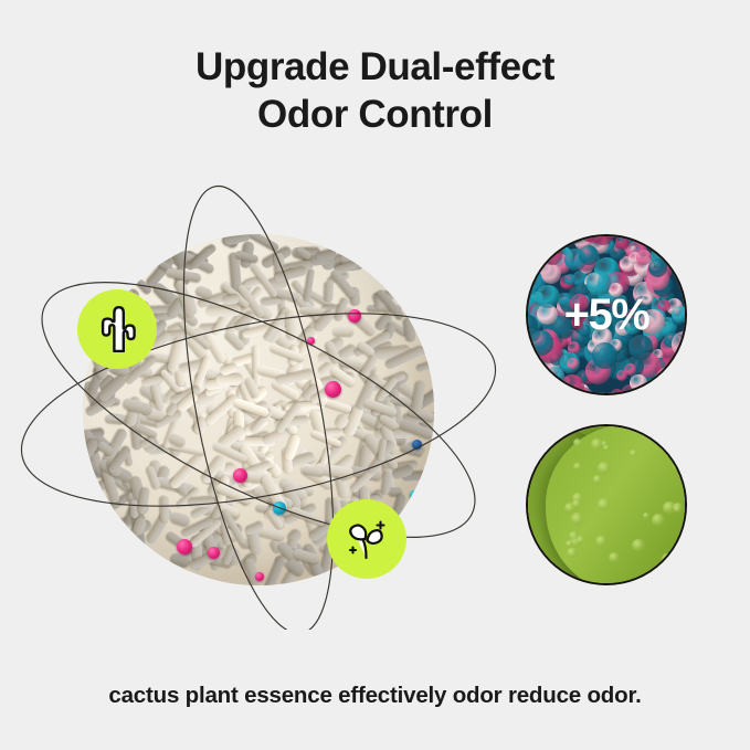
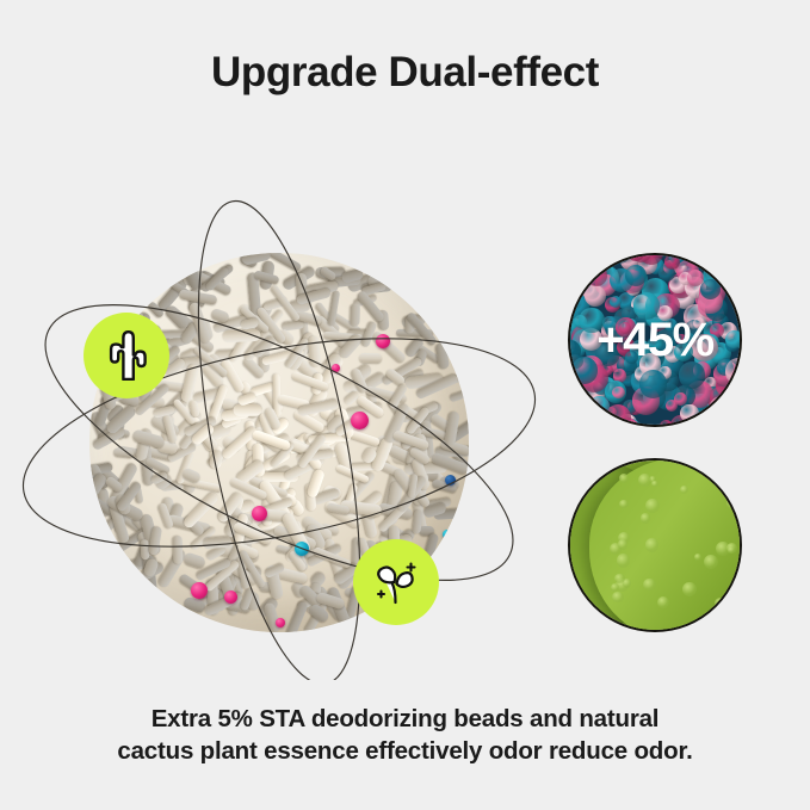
  Upgrade Dual-effect
- Odor Control
- +5%
+ +45%
+ Extra 5% STA deodorizing beads and natural
  cactus plant essence effectively odor reduce odor.
